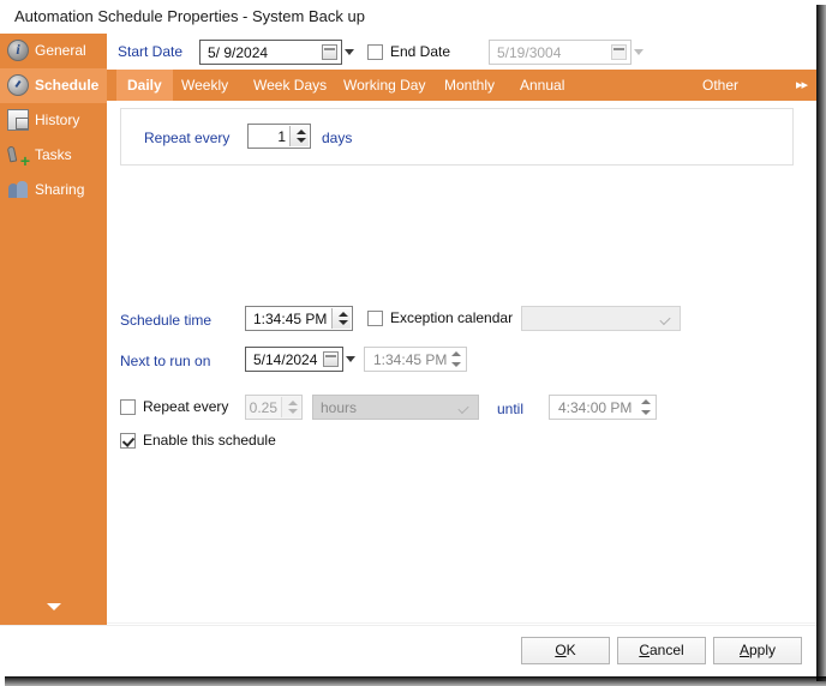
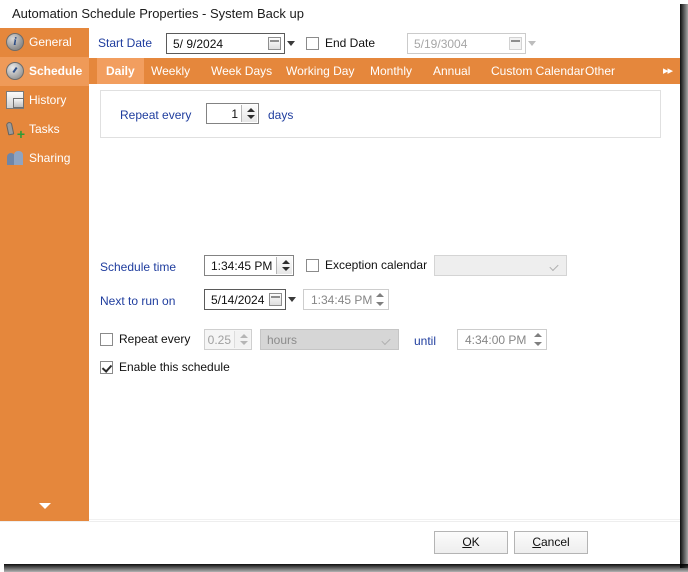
  Automation Schedule Properties - System Back up
  General
  Schedule
  History
  Tasks
  Sharing
  Start Date
  5/ 9/2024
  End Date
  5/19/3004
  Daily
  Weekly
  Week Days
  Working Day
  Monthly
  Annual
+ Custom Calendar
  Other
  ▸▸
  Repeat every
  1
  days
  Schedule time
  1:34:45 PM
  Exception calendar
  Next to run on
  5/14/2024
  1:34:45 PM
  Repeat every
  0.25
  hours
  until
  4:34:00 PM
  Enable this schedule
  OK
  Cancel
- Apply
